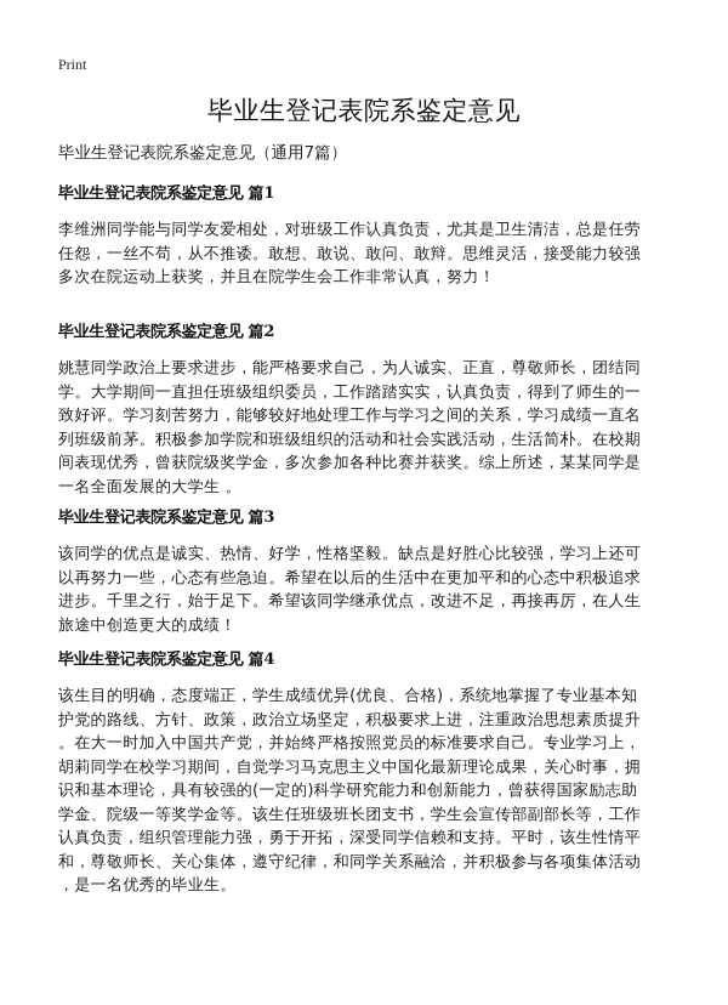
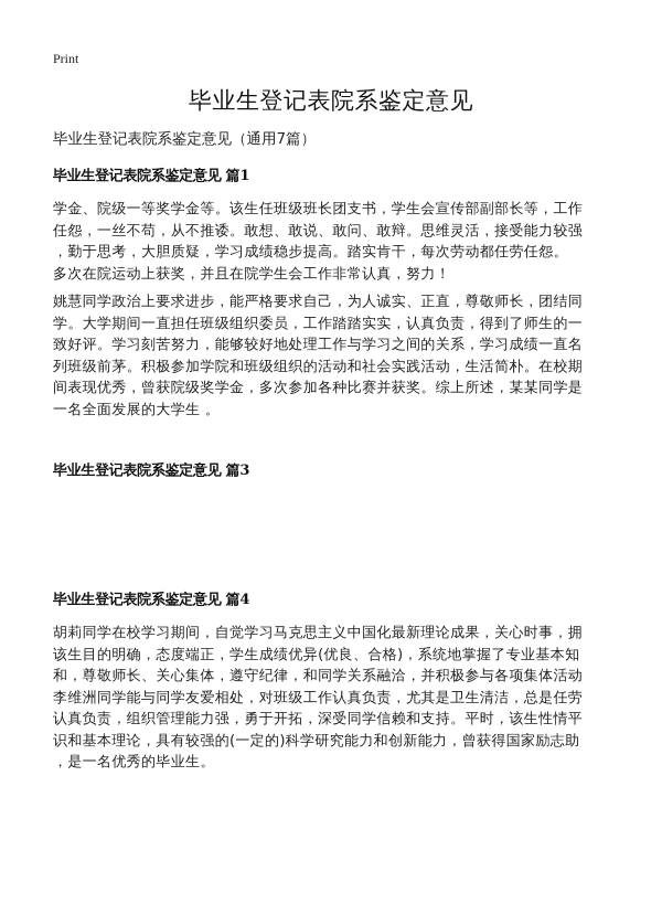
  Print
  毕业生登记表院系鉴定意见
  毕业生登记表院系鉴定意见（通用7篇）
  毕业生登记表院系鉴定意见 篇1
- 李维洲同学能与同学友爱相处，对班级工作认真负责，尤其是卫生清洁，总是任劳
+ 学金、院级一等奖学金等。该生任班级班长团支书，学生会宣传部副部长等，工作
  任怨，一丝不苟，从不推诿。敢想、敢说、敢问、敢辩。思维灵活，接受能力较强
+ ，勤于思考，大胆质疑，学习成绩稳步提高。踏实肯干，每次劳动都任劳任怨。
  多次在院运动上获奖，并且在院学生会工作非常认真，努力！
- 毕业生登记表院系鉴定意见 篇2
  姚慧同学政治上要求进步，能严格要求自己，为人诚实、正直，尊敬师长，团结同
  学。大学期间一直担任班级组织委员，工作踏踏实实，认真负责，得到了师生的一
  致好评。学习刻苦努力，能够较好地处理工作与学习之间的关系，学习成绩一直名
  列班级前茅。积极参加学院和班级组织的活动和社会实践活动，生活简朴。在校期
  间表现优秀，曾获院级奖学金，多次参加各种比赛并获奖。综上所述，某某同学是
  一名全面发展的大学生 。
  毕业生登记表院系鉴定意见 篇3
- 该同学的优点是诚实、热情、好学，性格坚毅。缺点是好胜心比较强，学习上还可
- 以再努力一些，心态有些急迫。希望在以后的生活中在更加平和的心态中积极追求
- 进步。千里之行，始于足下。希望该同学继承优点，改进不足，再接再厉，在人生
- 旅途中创造更大的成绩！
  毕业生登记表院系鉴定意见 篇4
- 该生目的明确，态度端正，学生成绩优异(优良、合格)，系统地掌握了专业基本知
+ 胡莉同学在校学习期间，自觉学习马克思主义中国化最新理论成果，关心时事，拥
- 护党的路线、方针、政策，政治立场坚定，积极要求上进，注重政治思想素质提升
- 。在大一时加入中国共产党，并始终严格按照党员的标准要求自己。专业学习上，
- 胡莉同学在校学习期间，自觉学习马克思主义中国化最新理论成果，关心时事，拥
+ 该生目的明确，态度端正，学生成绩优异(优良、合格)，系统地掌握了专业基本知
- 识和基本理论，具有较强的(一定的)科学研究能力和创新能力，曾获得国家励志助
+ 和，尊敬师长、关心集体，遵守纪律，和同学关系融洽，并积极参与各项集体活动
- 学金、院级一等奖学金等。该生任班级班长团支书，学生会宣传部副部长等，工作
+ 李维洲同学能与同学友爱相处，对班级工作认真负责，尤其是卫生清洁，总是任劳
  认真负责，组织管理能力强，勇于开拓，深受同学信赖和支持。平时，该生性情平
- 和，尊敬师长、关心集体，遵守纪律，和同学关系融洽，并积极参与各项集体活动
+ 识和基本理论，具有较强的(一定的)科学研究能力和创新能力，曾获得国家励志助
  ，是一名优秀的毕业生。
